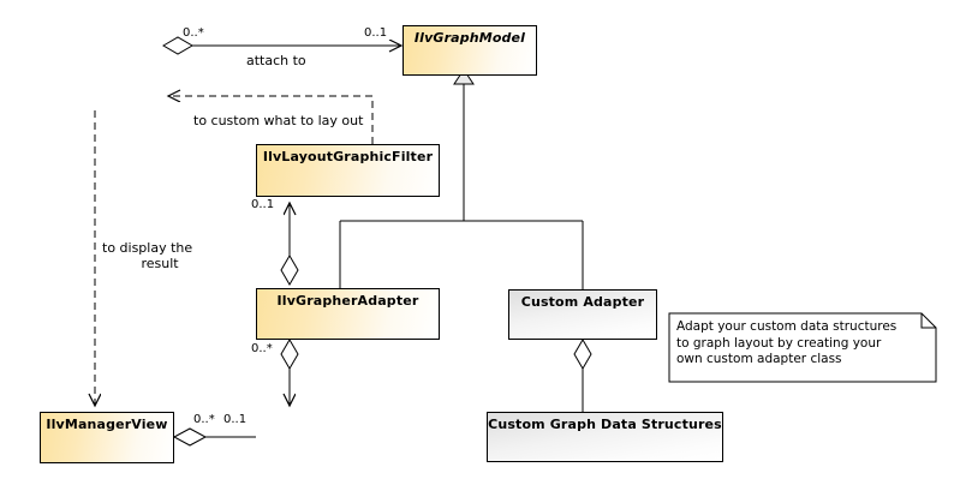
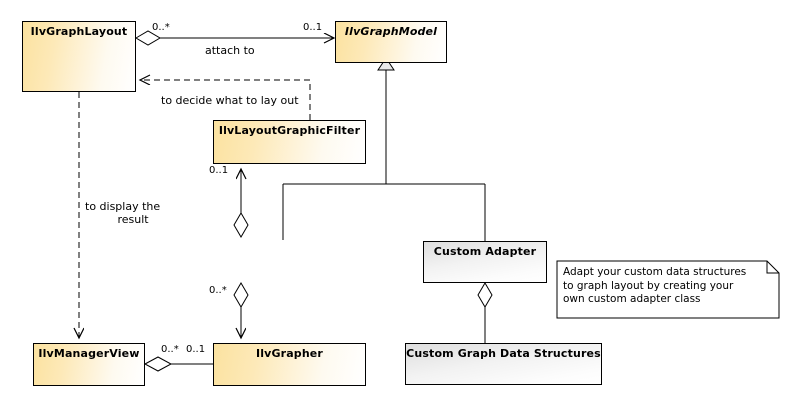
+ IlvGraphLayout
  IlvGraphModel
  IlvLayoutGraphicFilter
- IlvGrapherAdapter
  Custom Adapter
  IlvManagerView
+ IlvGrapher
  Custom Graph Data Structures
  attach to
- to custom what to lay out
+ to decide what to lay out
  to display the
  result
  0..*
  0..1
  0..1
  0..*
  0..*
  0..1
  Adapt your custom data structures
  to graph layout by creating your
  own custom adapter class
